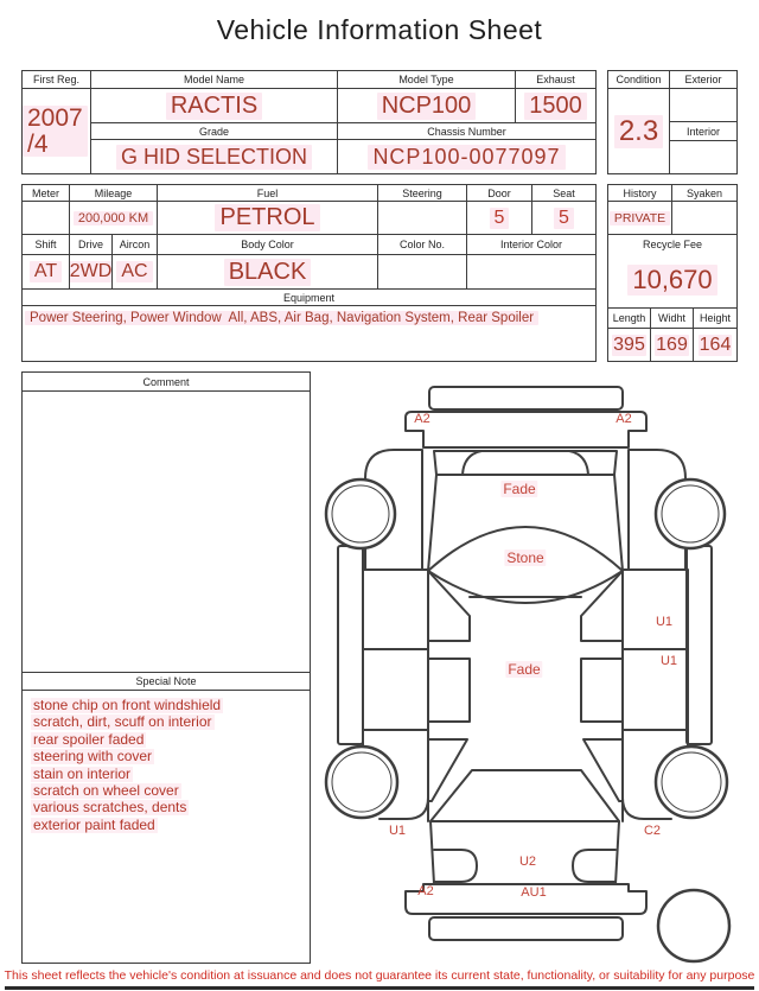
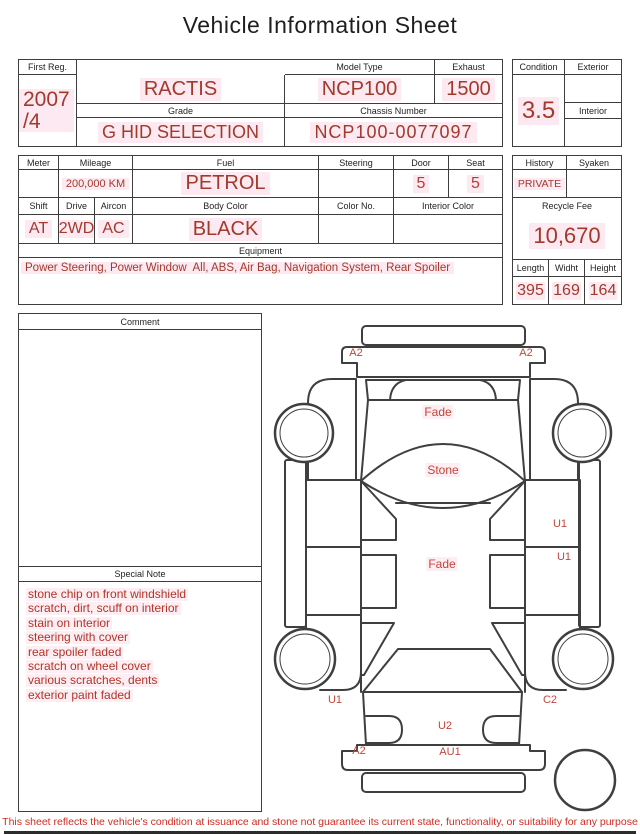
  Vehicle Information Sheet
  First Reg.
- Model Name
  Model Type
  Exhaust
  2007
  /4
  RACTIS
  NCP100
  1500
  Grade
  Chassis Number
  G HID SELECTION
  NCP100-0077097
  Condition
- 2.3
+ 3.5
  Exterior
  Interior
  Meter
  Mileage
  Fuel
  Steering
  Door
  Seat
  200,000 KM
  PETROL
  5
  5
  Shift
  Drive
  Aircon
  Body Color
  Color No.
  Interior Color
  AT
  2WD
  AC
  BLACK
  Equipment
  Power Steering, Power Window All, ABS, Air Bag, Navigation System, Rear Spoiler
  History
  Syaken
  PRIVATE
  Recycle Fee
  10,670
  Length
  Widht
  Height
  395
  169
  164
  Comment
  Special Note
  stone chip on front windshield
  scratch, dirt, scuff on interior
- rear spoiler faded
+ stain on interior
  steering with cover
- stain on interior
+ rear spoiler faded
  scratch on wheel cover
  various scratches, dents
  exterior paint faded
  A2
  A2
  Fade
  Stone
  U1
  U1
  Fade
  U1
  C2
  U2
  A2
  AU1
- This sheet reflects the vehicle's condition at issuance and does not guarantee its current state, functionality, or suitability for any purpose
+ This sheet reflects the vehicle's condition at issuance and stone not guarantee its current state, functionality, or suitability for any purpose
